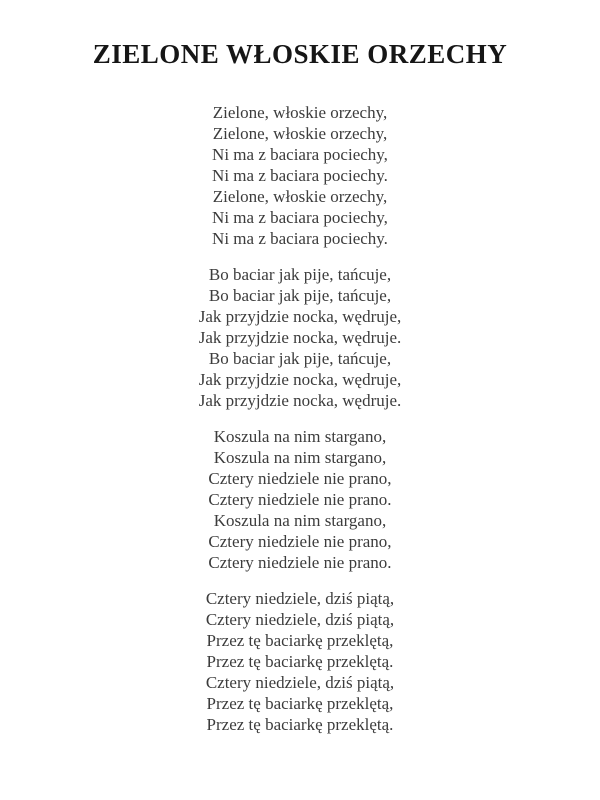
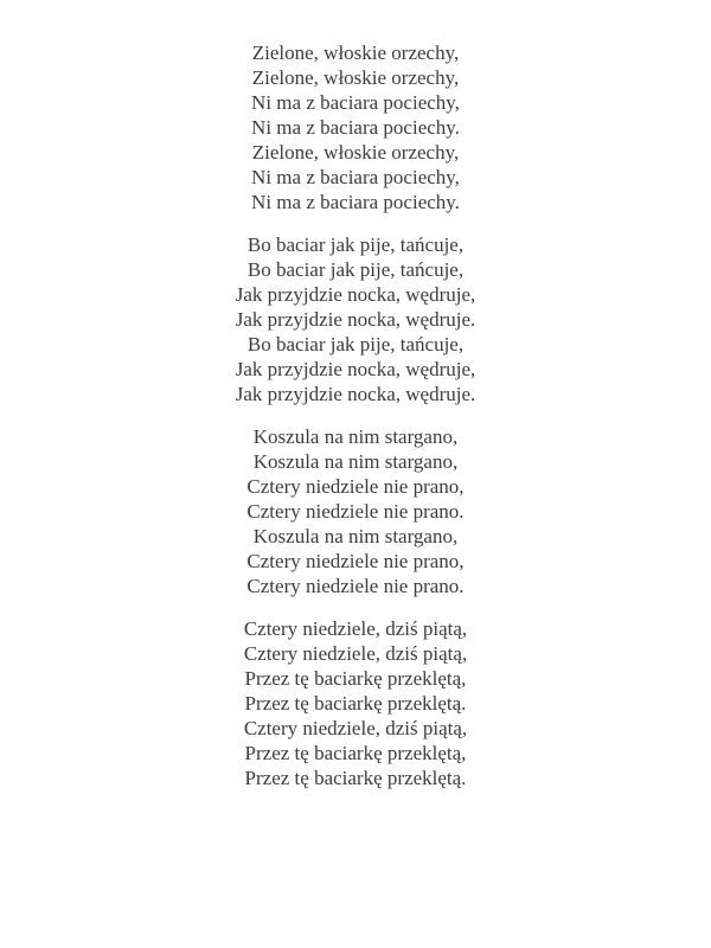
- ZIELONE WŁOSKIE ORZECHY
  Zielone, włoskie orzechy,
  Zielone, włoskie orzechy,
  Ni ma z baciara pociechy,
  Ni ma z baciara pociechy.
  Zielone, włoskie orzechy,
  Ni ma z baciara pociechy,
  Ni ma z baciara pociechy.
  Bo baciar jak pije, tańcuje,
  Bo baciar jak pije, tańcuje,
  Jak przyjdzie nocka, wędruje,
  Jak przyjdzie nocka, wędruje.
  Bo baciar jak pije, tańcuje,
  Jak przyjdzie nocka, wędruje,
  Jak przyjdzie nocka, wędruje.
  Koszula na nim stargano,
  Koszula na nim stargano,
  Cztery niedziele nie prano,
  Cztery niedziele nie prano.
  Koszula na nim stargano,
  Cztery niedziele nie prano,
  Cztery niedziele nie prano.
  Cztery niedziele, dziś piątą,
  Cztery niedziele, dziś piątą,
  Przez tę baciarkę przeklętą,
  Przez tę baciarkę przeklętą.
  Cztery niedziele, dziś piątą,
  Przez tę baciarkę przeklętą,
  Przez tę baciarkę przeklętą.
